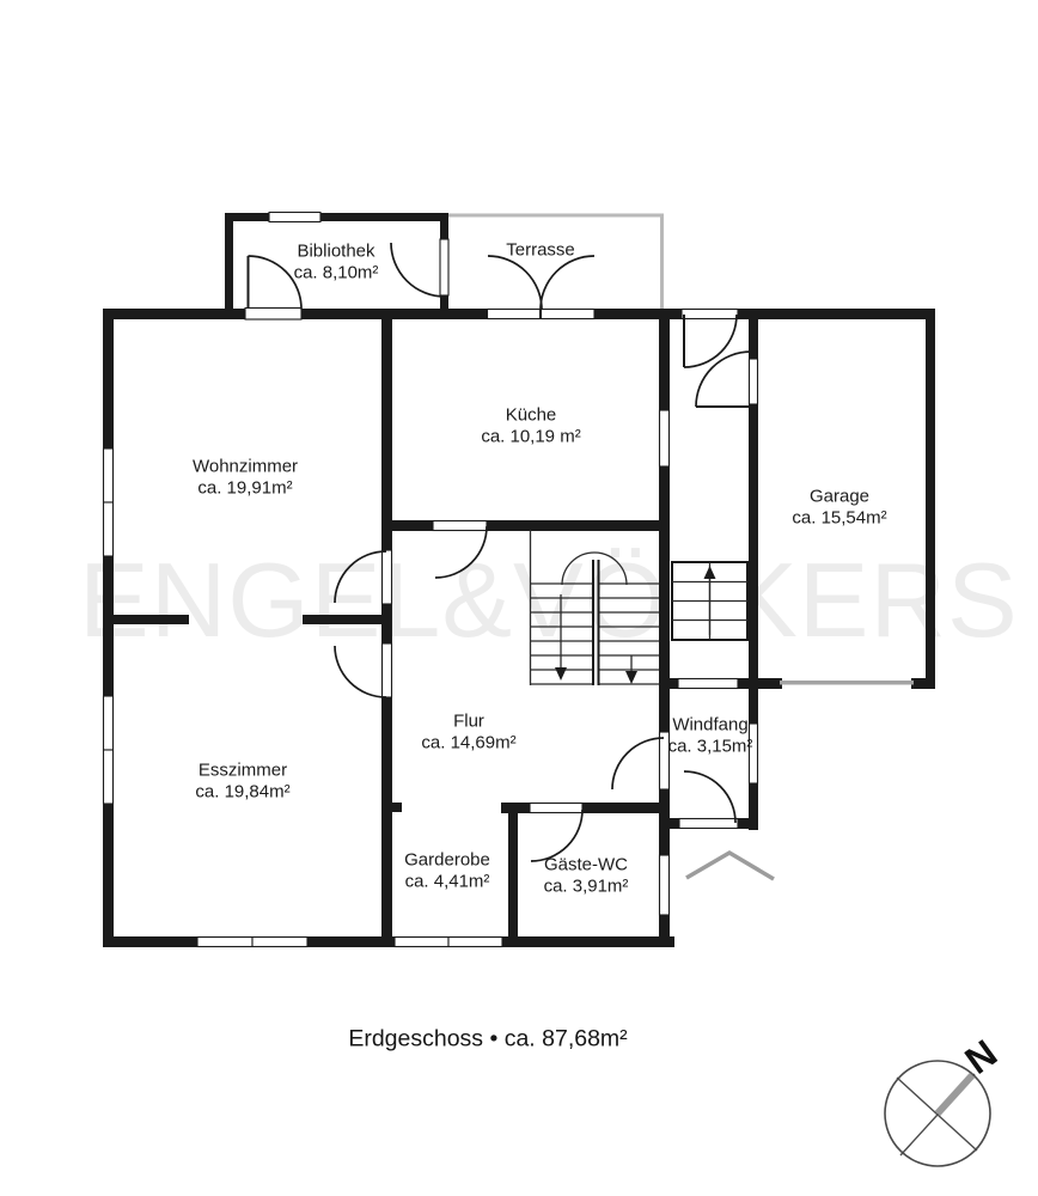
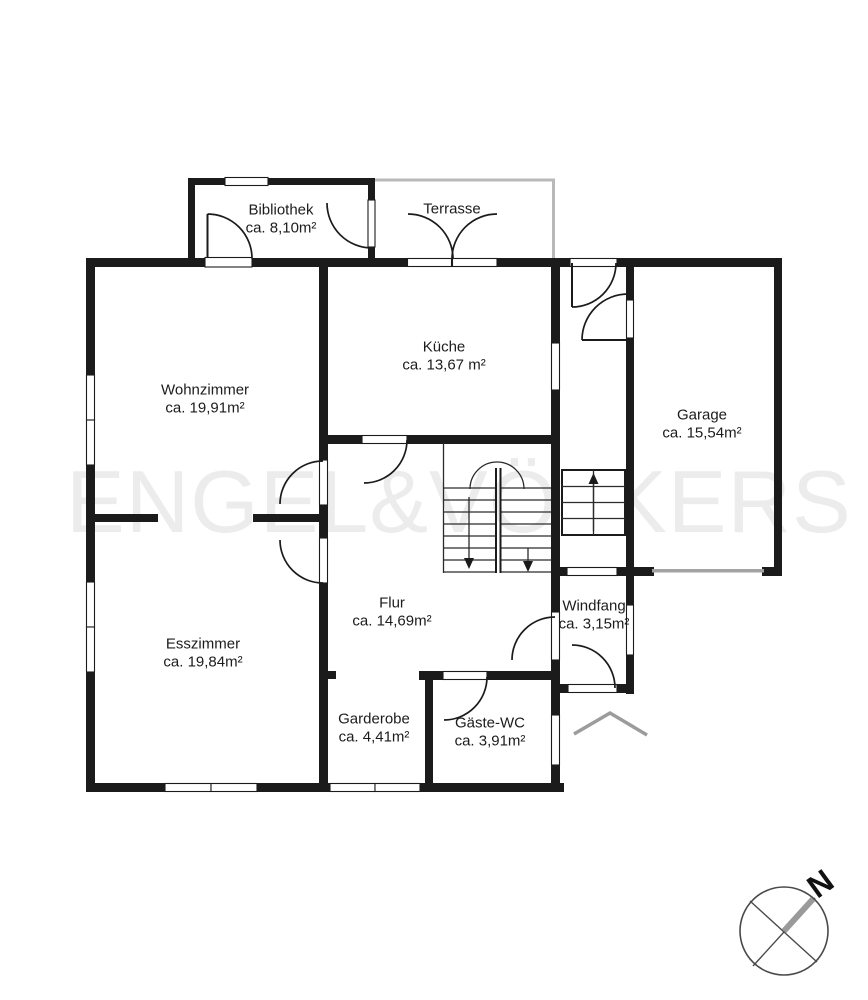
  ENGEL&VÖKERS
  Bibliothek
  ca. 8,10m²
  Terrasse
  Küche
- ca. 10,19 m²
+ ca. 13,67 m²
  Wohnzimmer
  ca. 19,91m²
  Garage
  ca. 15,54m²
  Esszimmer
  ca. 19,84m²
  Flur
  ca. 14,69m²
  Windfang
  ca. 3,15m²
  Garderobe
  ca. 4,41m²
  Gäste-WC
  ca. 3,91m²
- Erdgeschoss • ca. 87,68m²
